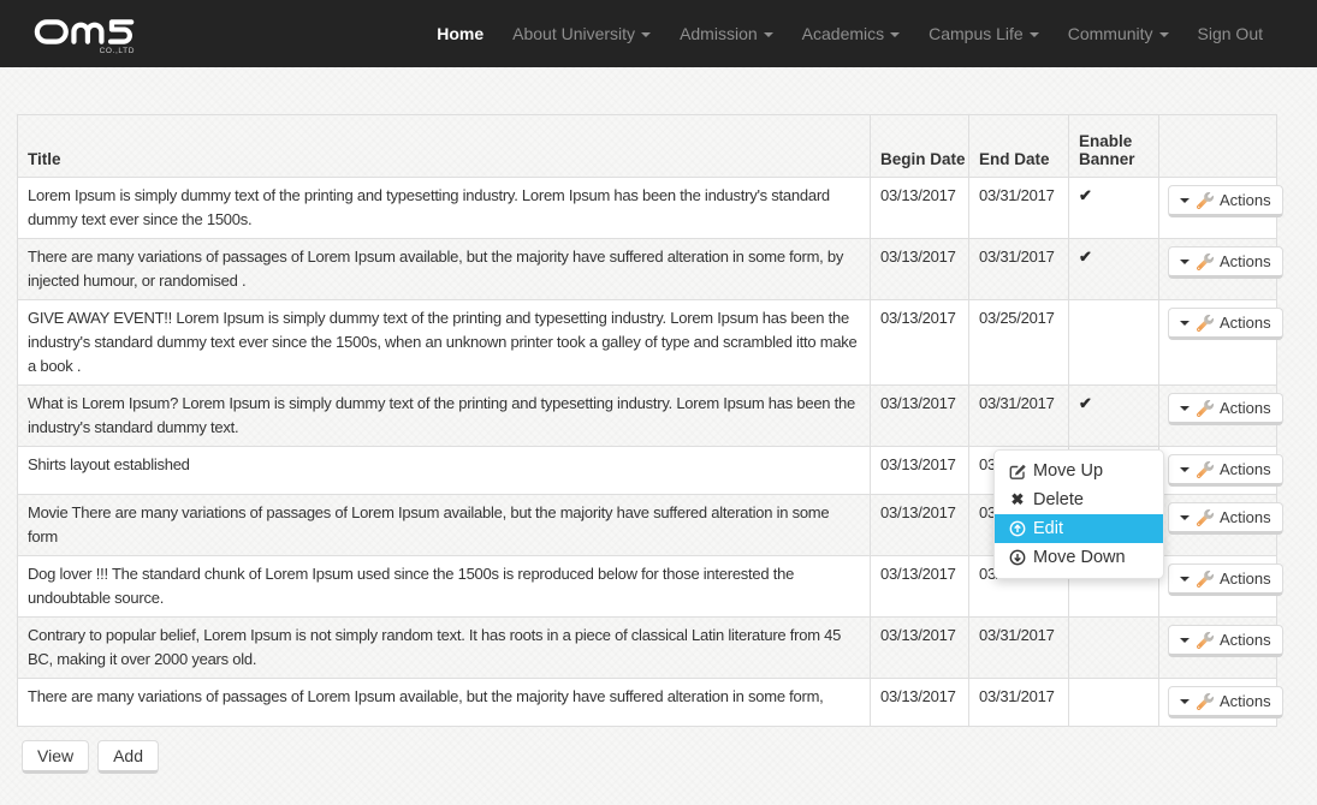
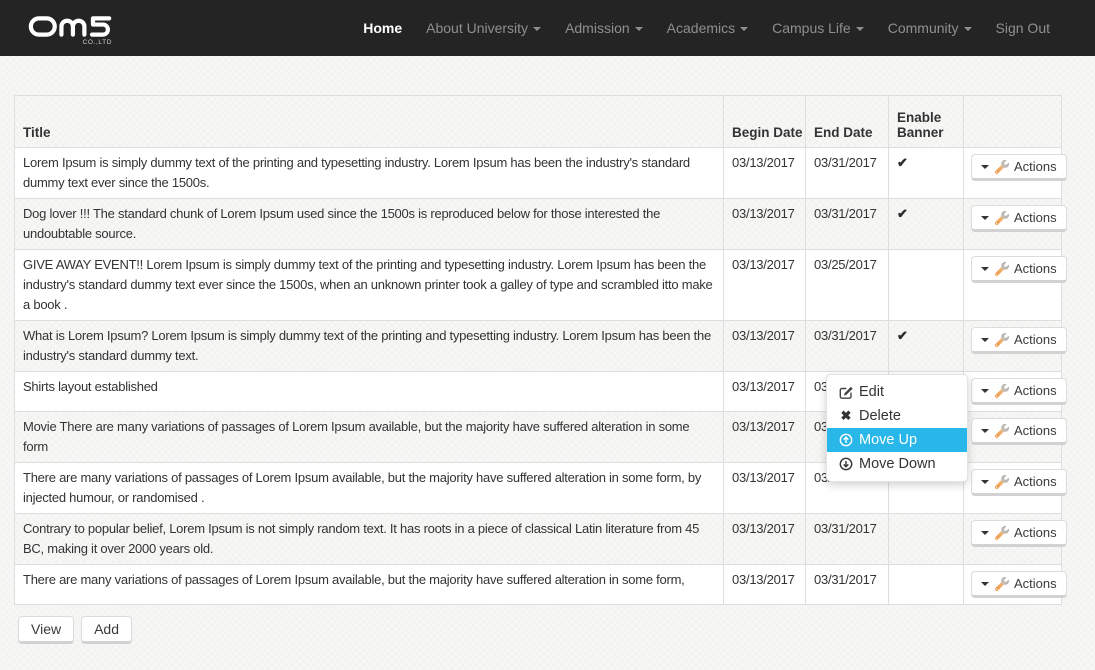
  Home
  About University
  Admission
  Academics
  Campus Life
  Community
  Sign Out
  Title	Begin Date	End Date	Enable Banner
  Lorem Ipsum is simply dummy text of the printing and typesetting industry. Lorem Ipsum has been the industry's standard dummy text ever since the 1500s.	03/13/2017	03/31/2017	✔	Actions
- There are many variations of passages of Lorem Ipsum available, but the majority have suffered alteration in some form, by injected humour, or randomised .	03/13/2017	03/31/2017	✔	Actions
+ Dog lover !!! The standard chunk of Lorem Ipsum used since the 1500s is reproduced below for those interested the undoubtable source.	03/13/2017	03/31/2017	✔	Actions
  GIVE AWAY EVENT!! Lorem Ipsum is simply dummy text of the printing and typesetting industry. Lorem Ipsum has been the industry's standard dummy text ever since the 1500s, when an unknown printer took a galley of type and scrambled itto make a book .	03/13/2017	03/25/2017		Actions
  What is Lorem Ipsum? Lorem Ipsum is simply dummy text of the printing and typesetting industry. Lorem Ipsum has been the industry's standard dummy text.	03/13/2017	03/31/2017	✔	Actions
  Shirts layout established	03/13/2017	03		Actions
  Movie There are many variations of passages of Lorem Ipsum available, but the majority have suffered alteration in some form	03/13/2017	03		Actions
- Dog lover !!! The standard chunk of Lorem Ipsum used since the 1500s is reproduced below for those interested the undoubtable source.	03/13/2017	03		Actions
+ There are many variations of passages of Lorem Ipsum available, but the majority have suffered alteration in some form, by injected humour, or randomised .	03/13/2017	03		Actions
  Contrary to popular belief, Lorem Ipsum is not simply random text. It has roots in a piece of classical Latin literature from 45 BC, making it over 2000 years old.	03/13/2017	03/31/2017		Actions
  There are many variations of passages of Lorem Ipsum available, but the majority have suffered alteration in some form,	03/13/2017	03/31/2017		Actions
- Move Up
+ Edit
  ✖
  Delete
- Edit
+ Move Up
  Move Down
  View
  Add
